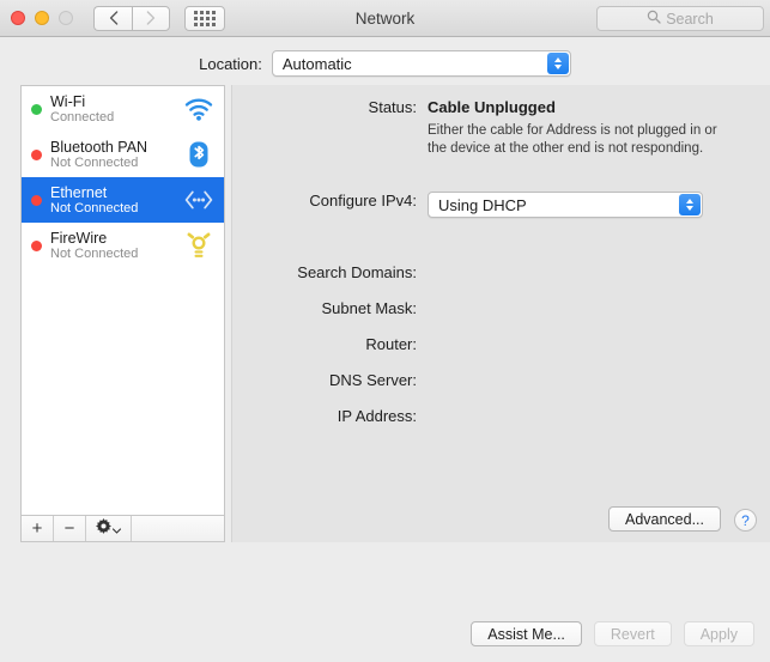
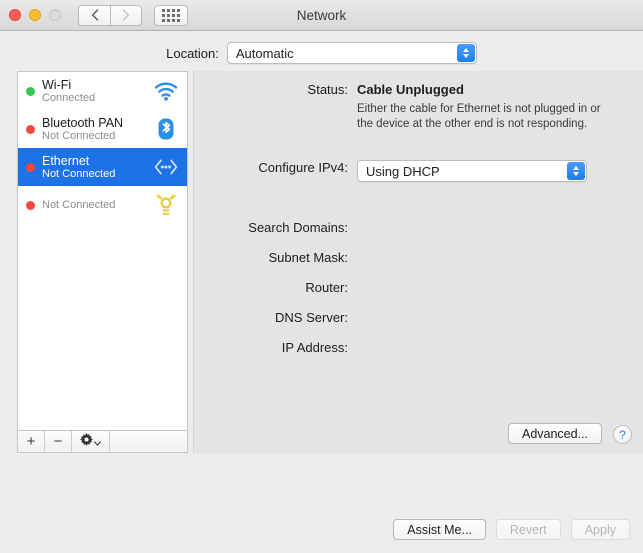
  Network
- Search
  Location:
  Automatic
  Wi-Fi
  Connected
  Bluetooth PAN
  Not Connected
  Ethernet
  Not Connected
- FireWire
  Not Connected
  +
  −
  Status:
  Cable Unplugged
- Either the cable for Address is not plugged in or the device at the other end is not responding.
+ Either the cable for Ethernet is not plugged in or the device at the other end is not responding.
  Configure IPv4:
  Using DHCP
  Search Domains:
  Subnet Mask:
  Router:
  DNS Server:
  IP Address:
  Advanced...
  ?
  Assist Me...
  Revert
  Apply
